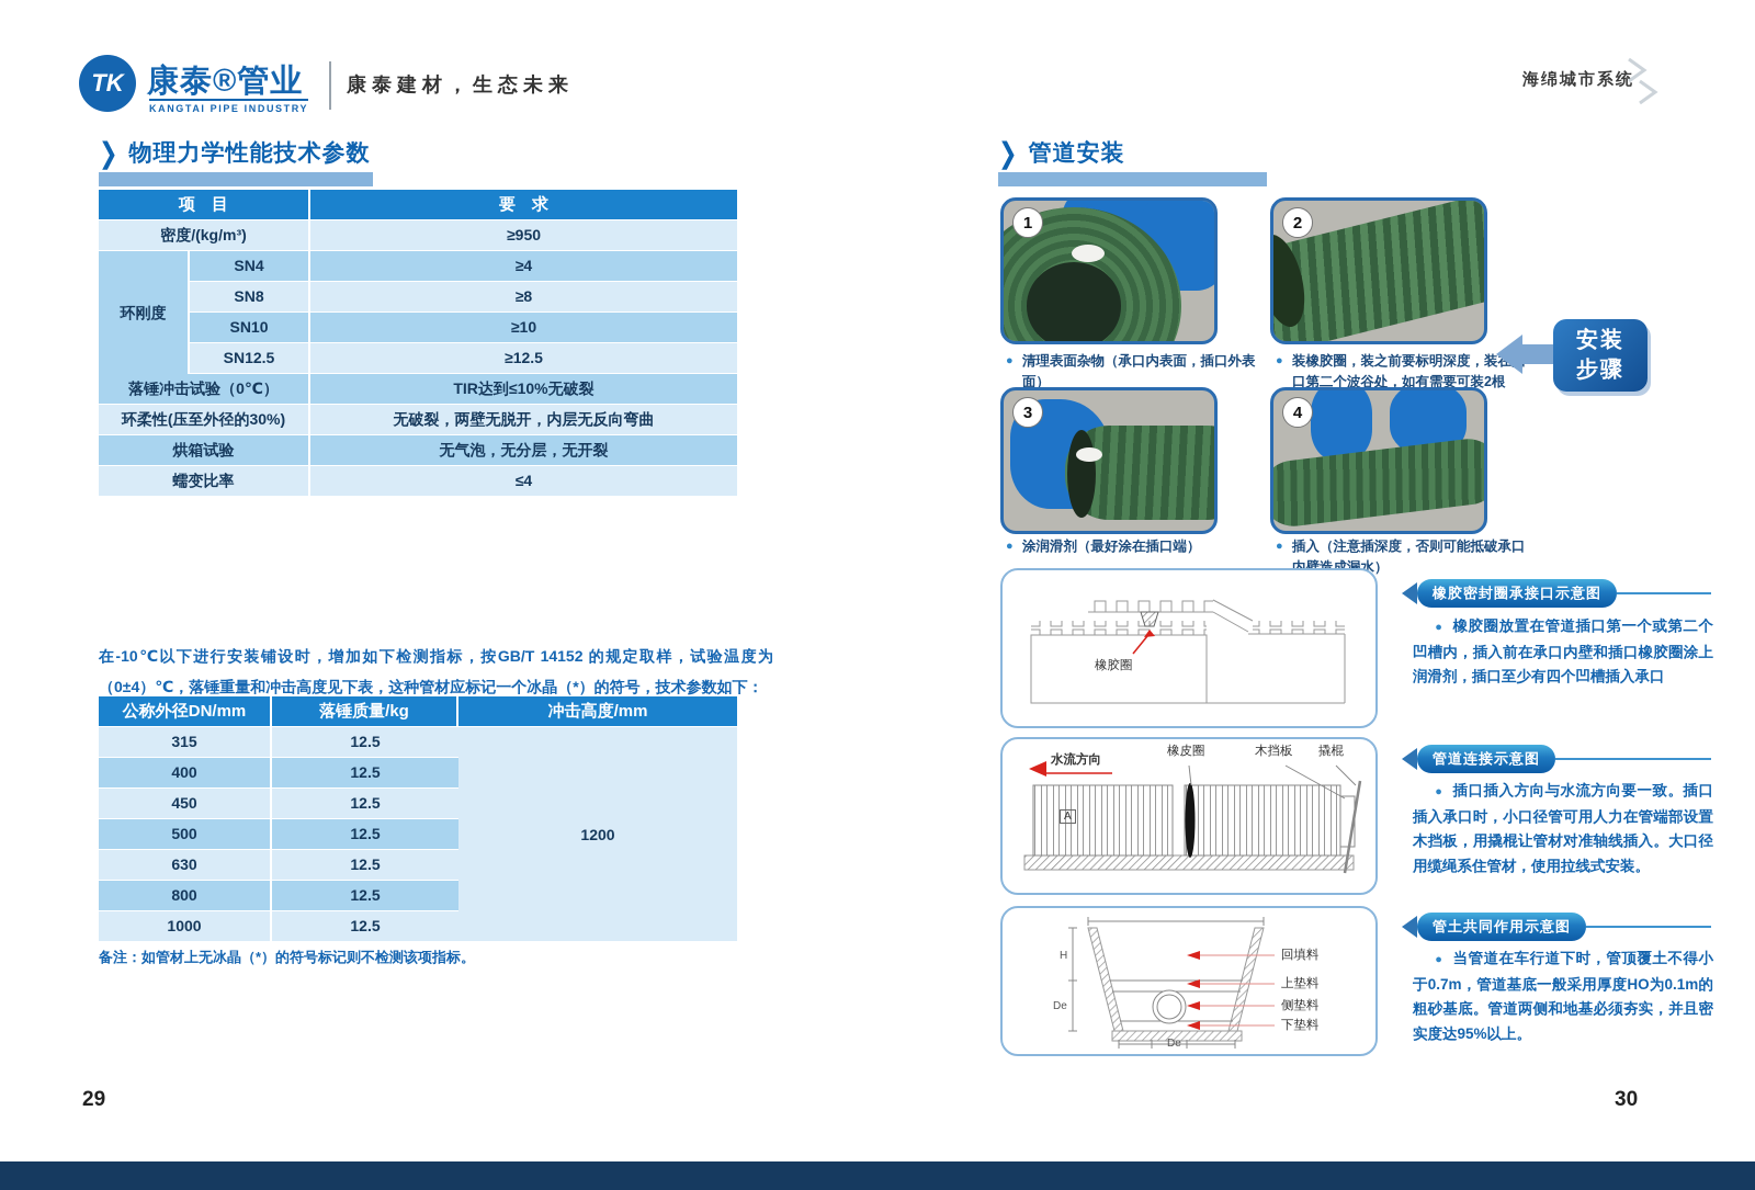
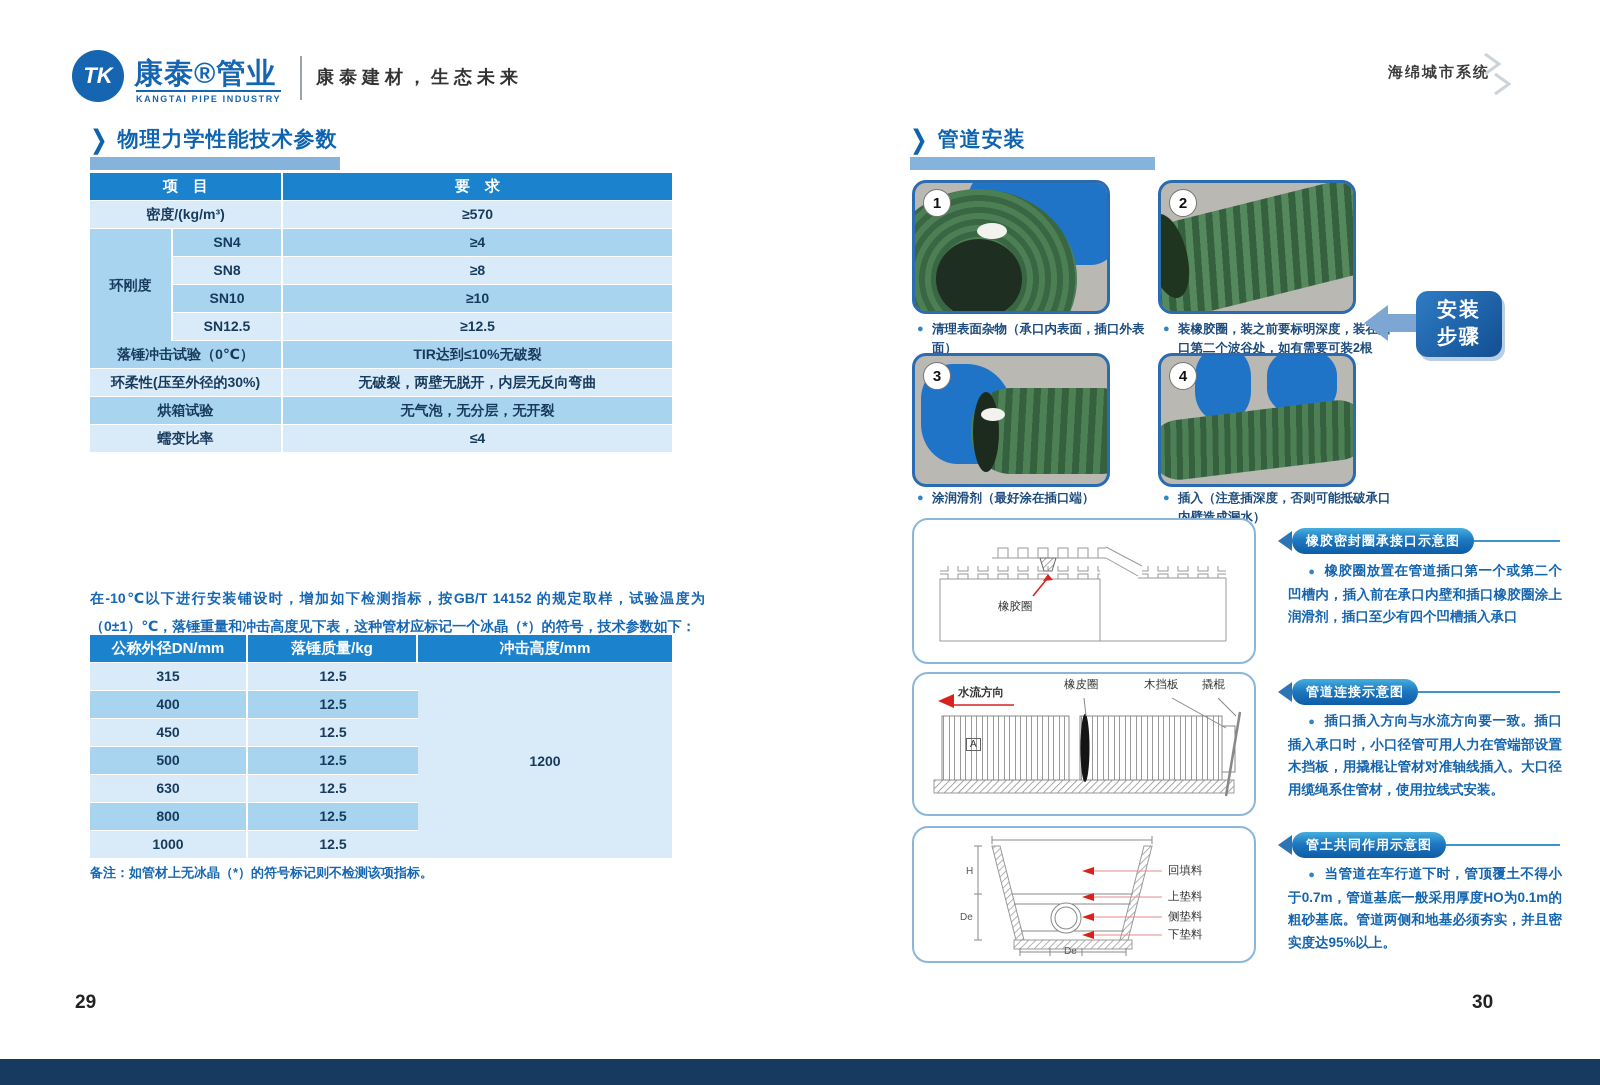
  TK
  康泰®管业
  KANGTAI PIPE INDUSTRY
  康泰建材，生态未来
  海绵城市系统
  ❯
  物理力学性能技术参数
  项 目
  要 求
  密度/(kg/m³)
- ≥950
+ ≥570
  环刚度
  SN4
  ≥4
  SN8
  ≥8
  SN10
  ≥10
  SN12.5
  ≥12.5
  落锤冲击试验（0℃）
  TIR达到≤10%无破裂
  环柔性(压至外径的30%)
  无破裂，两壁无脱开，内层无反向弯曲
  烘箱试验
  无气泡，无分层，无开裂
  蠕变比率
  ≤4
- 在-10℃以下进行安装铺设时，增加如下检测指标，按GB/T 14152 的规定取样，试验温度为（0±4）℃，落锤重量和冲击高度见下表，这种管材应标记一个冰晶（*）的符号，技术参数如下：
+ 在-10℃以下进行安装铺设时，增加如下检测指标，按GB/T 14152 的规定取样，试验温度为（0±1）℃，落锤重量和冲击高度见下表，这种管材应标记一个冰晶（*）的符号，技术参数如下：
  公称外径DN/mm
  落锤质量/kg
  冲击高度/mm
  315
  12.5
  400
  12.5
  450
  12.5
  500
  12.5
  630
  12.5
  800
  12.5
  1000
  12.5
  1200
  备注：如管材上无冰晶（*）的符号标记则不检测该项指标。
  ❯
  管道安装
  1
  2
  ●
  清理表面杂物（承口内表面，插口外表面）
  ●
  装橡胶圈，装之前要标明深度，装在插口第二个波谷处，如有需要可装2根
  3
  4
  ●
  涂润滑剂（最好涂在插口端）
  ●
  插入（注意插深度，否则可能抵破承口内壁造成漏水）
  安装
  步骤
  橡胶圈
  橡胶密封圈承接口示意图
  ● 橡胶圈放置在管道插口第一个或第二个凹槽内，插入前在承口内壁和插口橡胶圈涂上润滑剂，插口至少有四个凹槽插入承口
  水流方向
  橡皮圈
  木挡板
  撬棍
  A
  管道连接示意图
  ● 插口插入方向与水流方向要一致。插口插入承口时，小口径管可用人力在管端部设置木挡板，用撬棍让管材对准轴线插入。大口径用缆绳系住管材，使用拉线式安装。
  回填料
  上垫料
  侧垫料
  下垫料
  H
  De
  De
  管土共同作用示意图
  ● 当管道在车行道下时，管顶覆土不得小于0.7m，管道基底一般采用厚度HO为0.1m的粗砂基底。管道两侧和地基必须夯实，并且密实度达95%以上。
  29
  30
